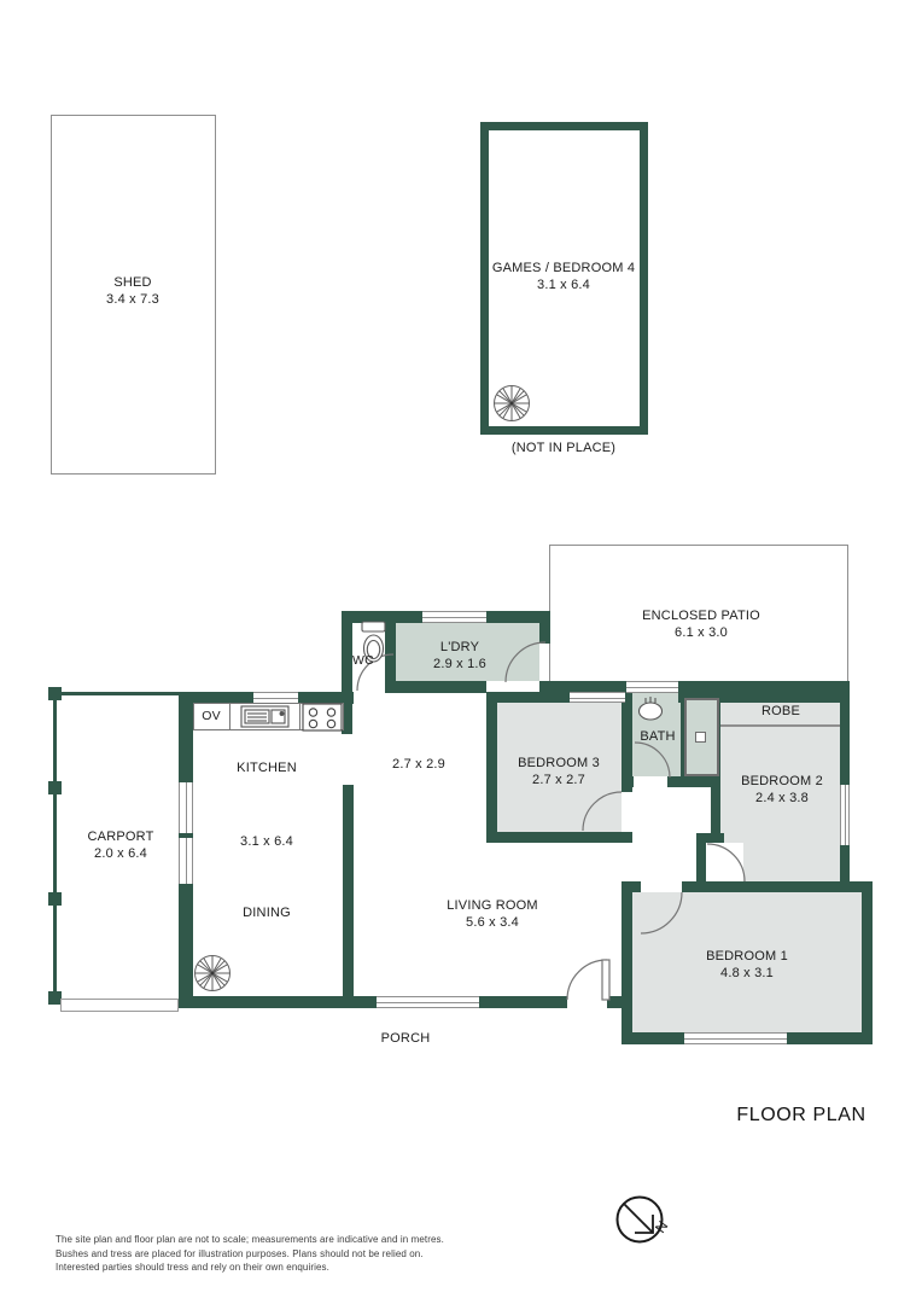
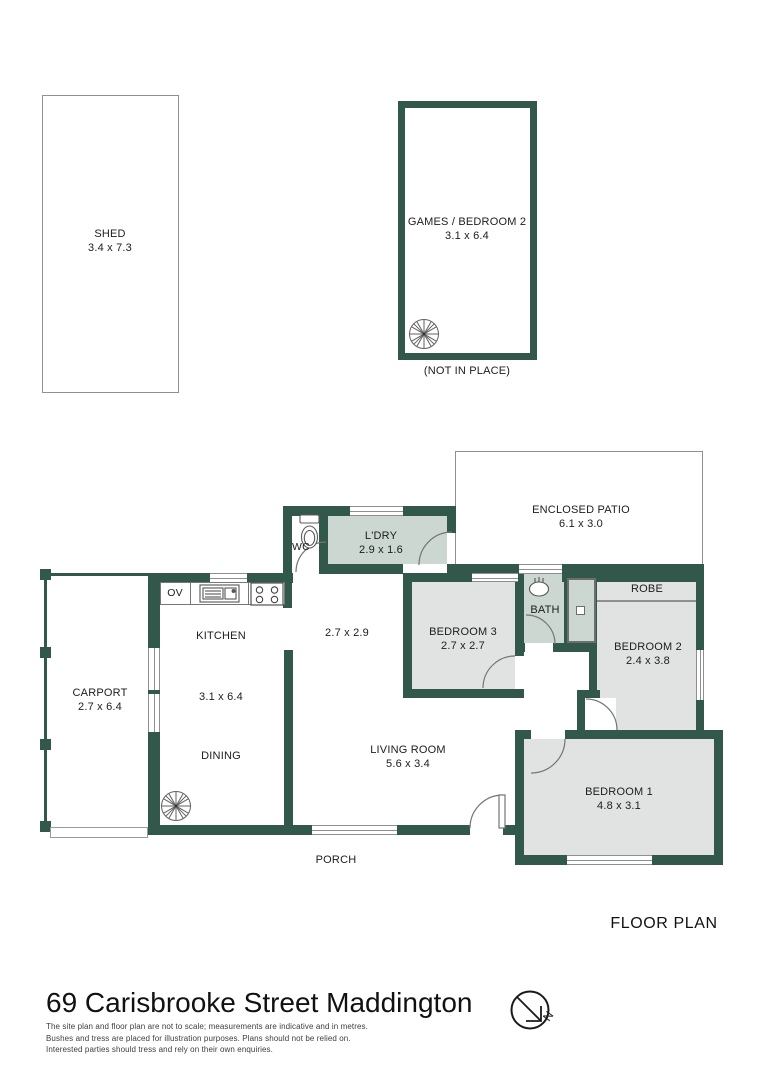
  SHED
  3.4 x 7.3
- GAMES / BEDROOM 4
+ GAMES / BEDROOM 2
  3.1 x 6.4
  (NOT IN PLACE)
  ENCLOSED PATIO
  6.1 x 3.0
  L'DRY
  2.9 x 1.6
  WC
  2.7 x 2.9
  KITCHEN
  3.1 x 6.4
  DINING
  OV
  CARPORT
- 2.0 x 6.4
+ 2.7 x 6.4
  BEDROOM 3
  2.7 x 2.7
  BATH
  ROBE
  BEDROOM 2
  2.4 x 3.8
  LIVING ROOM
  5.6 x 3.4
  BEDROOM 1
  4.8 x 3.1
  PORCH
  FLOOR PLAN
+ 69 Carisbrooke Street Maddington
  The site plan and floor plan are not to scale; measurements are indicative and in metres.
  Bushes and tress are placed for illustration purposes. Plans should not be relied on.
  Interested parties should tress and rely on their own enquiries.
